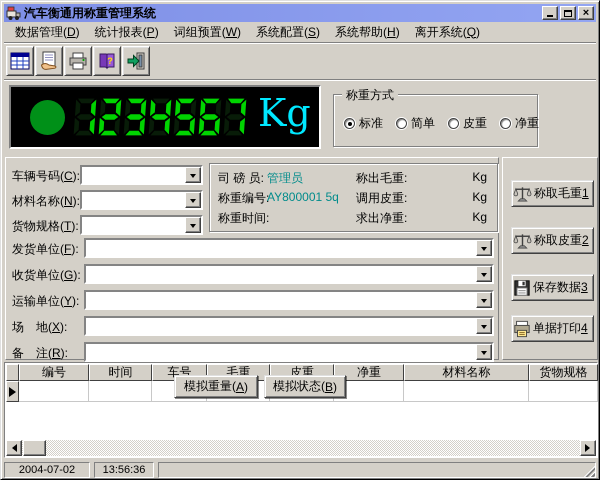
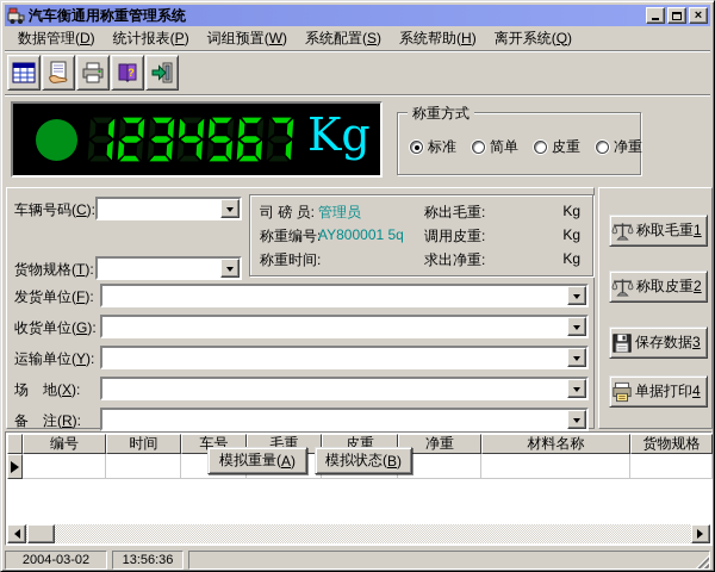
  汽车衡通用称重管理系统
  ×
  数据管理(D)
  统计报表(P)
  词组预置(W)
  系统配置(S)
  系统帮助(H)
  离开系统(Q)
  ?
  Kg
  称重方式
  标准
  简单
  皮重
  净重
  车辆号码(C):
- 材料名称(N):
  货物规格(T):
  司 磅 员:
  管理员
  称出毛重:
  Kg
  称重编号:
  AY800001 5q
  调用皮重:
  Kg
  称重时间:
  求出净重:
  Kg
  发货单位(F):
  收货单位(G):
  运输单位(Y):
  场 地(X):
  备 注(R):
  称取毛重1
  称取皮重2
  保存数据3
  单据打印4
  编号
  时间
  车号
  毛重
  皮重
  净重
  材料名称
  货物规格
  模拟重量(
  A
  )
  模拟状态(
  B
  )
- 2004-07-02
+ 2004-03-02
  13:56:36
